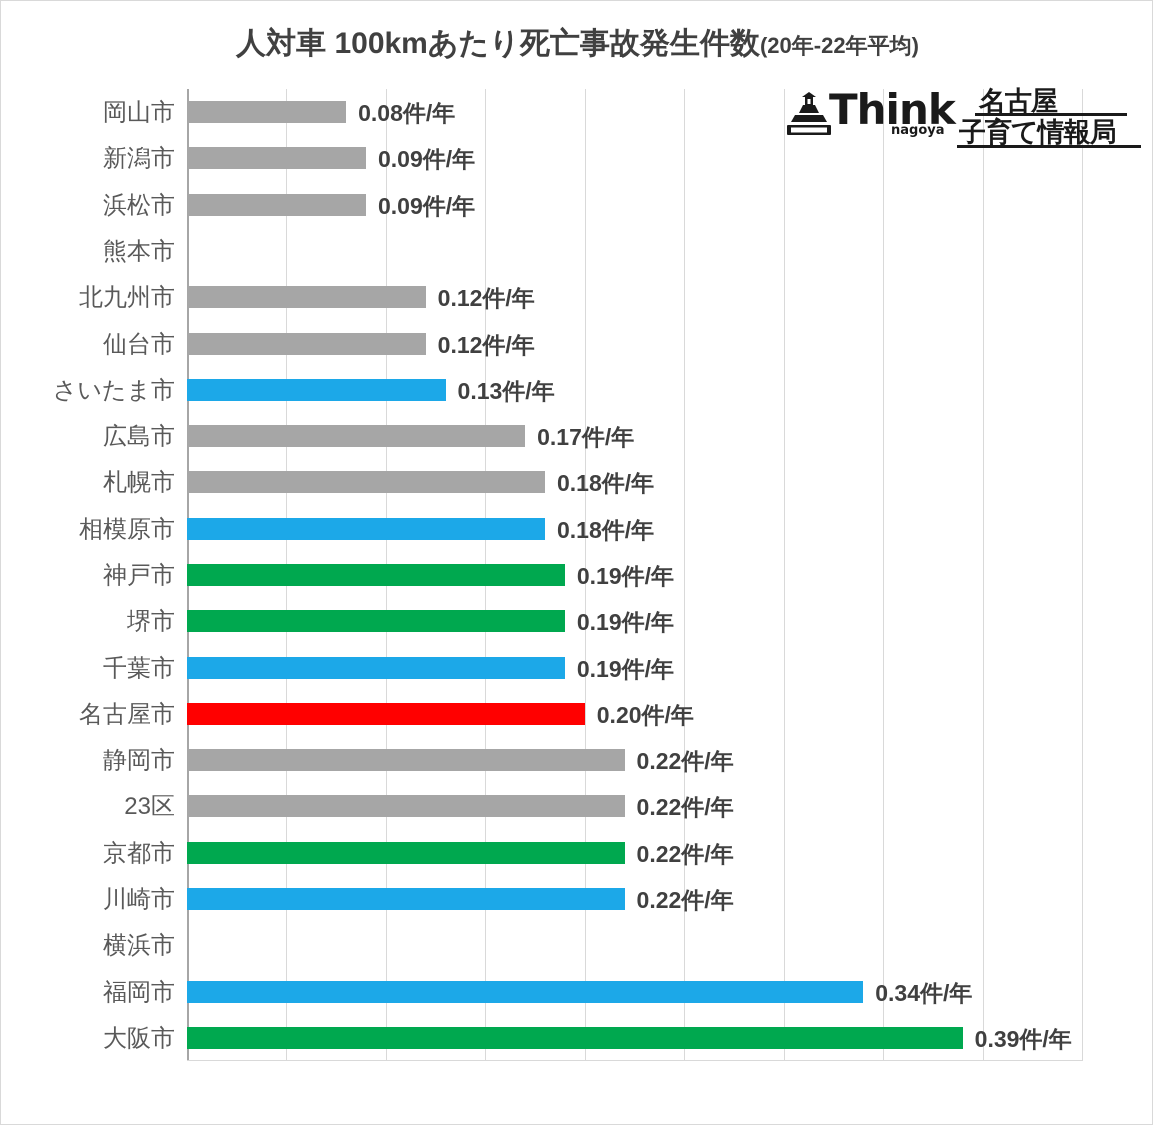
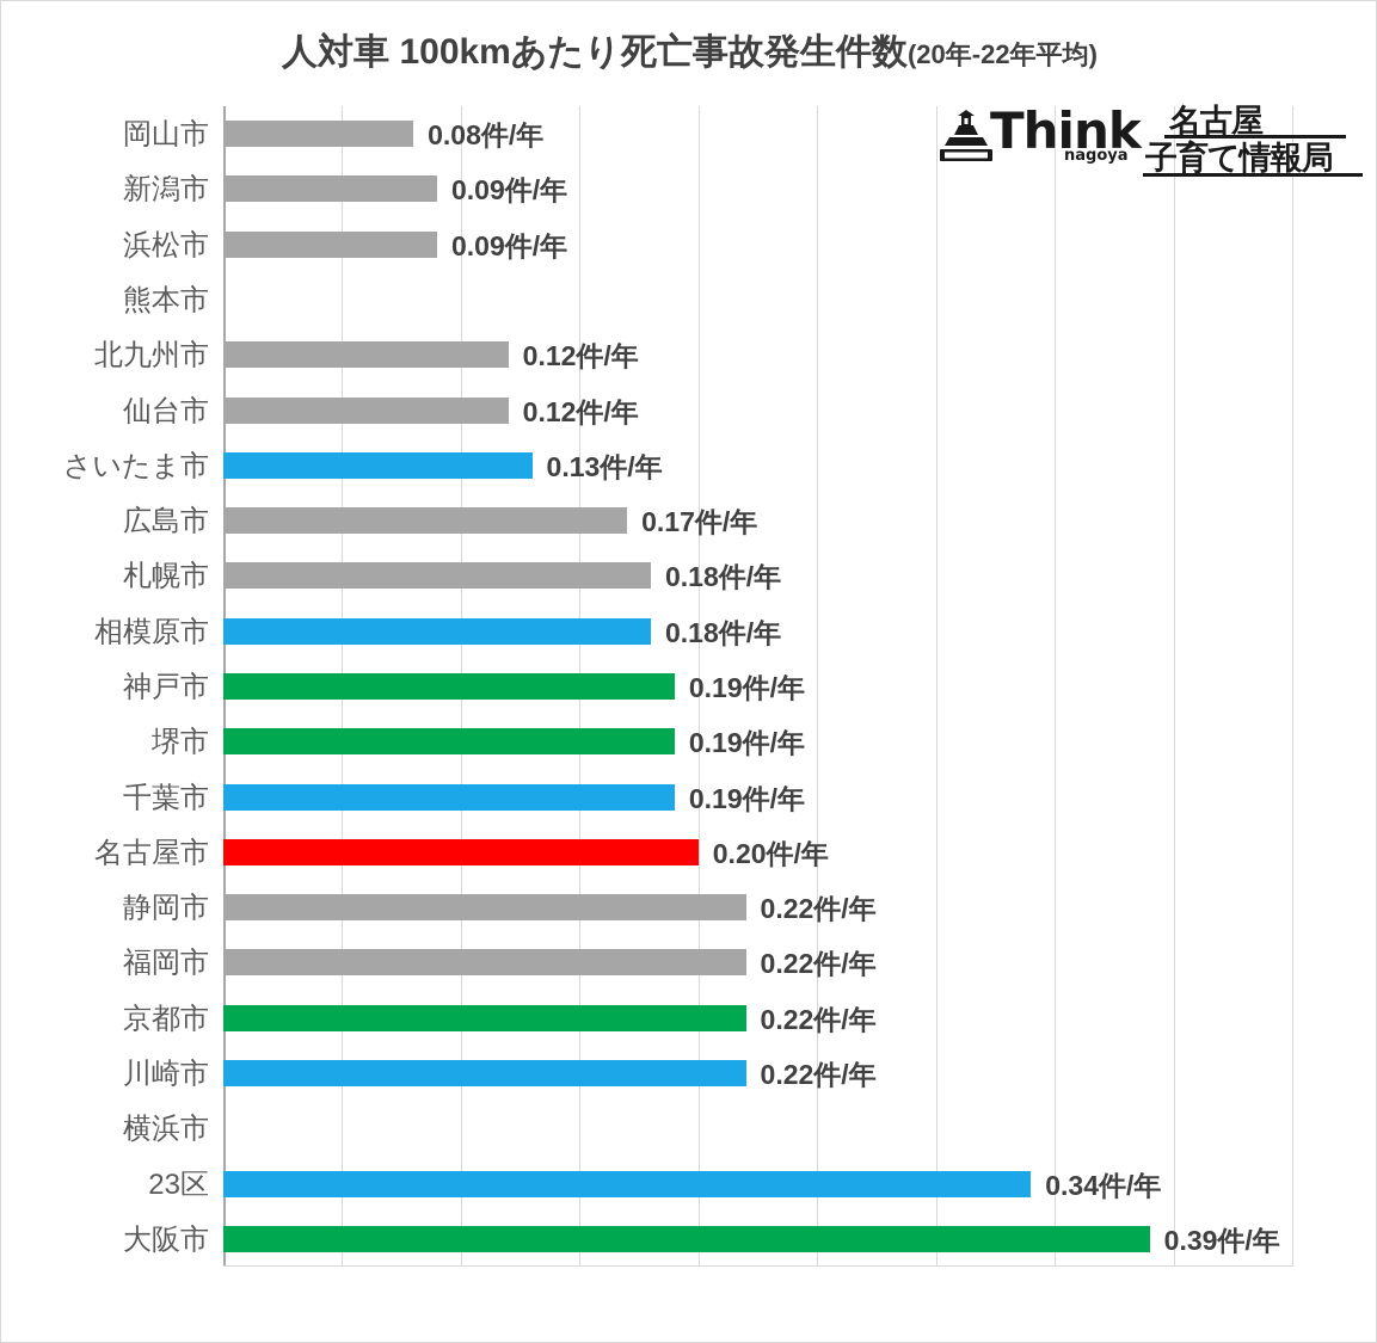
  人対車 100kmあたり死亡事故発生件数(20年-22年平均)
  0.08件/年
  0.09件/年
  0.09件/年
  0.12件/年
  0.12件/年
  0.13件/年
  0.17件/年
  0.18件/年
  0.18件/年
  0.19件/年
  0.19件/年
  0.19件/年
  0.20件/年
  0.22件/年
  0.22件/年
  0.22件/年
  0.22件/年
  0.34件/年
  0.39件/年
  Think
  nagoya
  名古屋
  子育て情報局
  岡山市
  新潟市
  浜松市
  熊本市
  北九州市
  仙台市
  さいたま市
  広島市
  札幌市
  相模原市
  神戸市
  堺市
  千葉市
  名古屋市
  静岡市
- 23区
+ 福岡市
  京都市
  川崎市
  横浜市
- 福岡市
+ 23区
  大阪市
